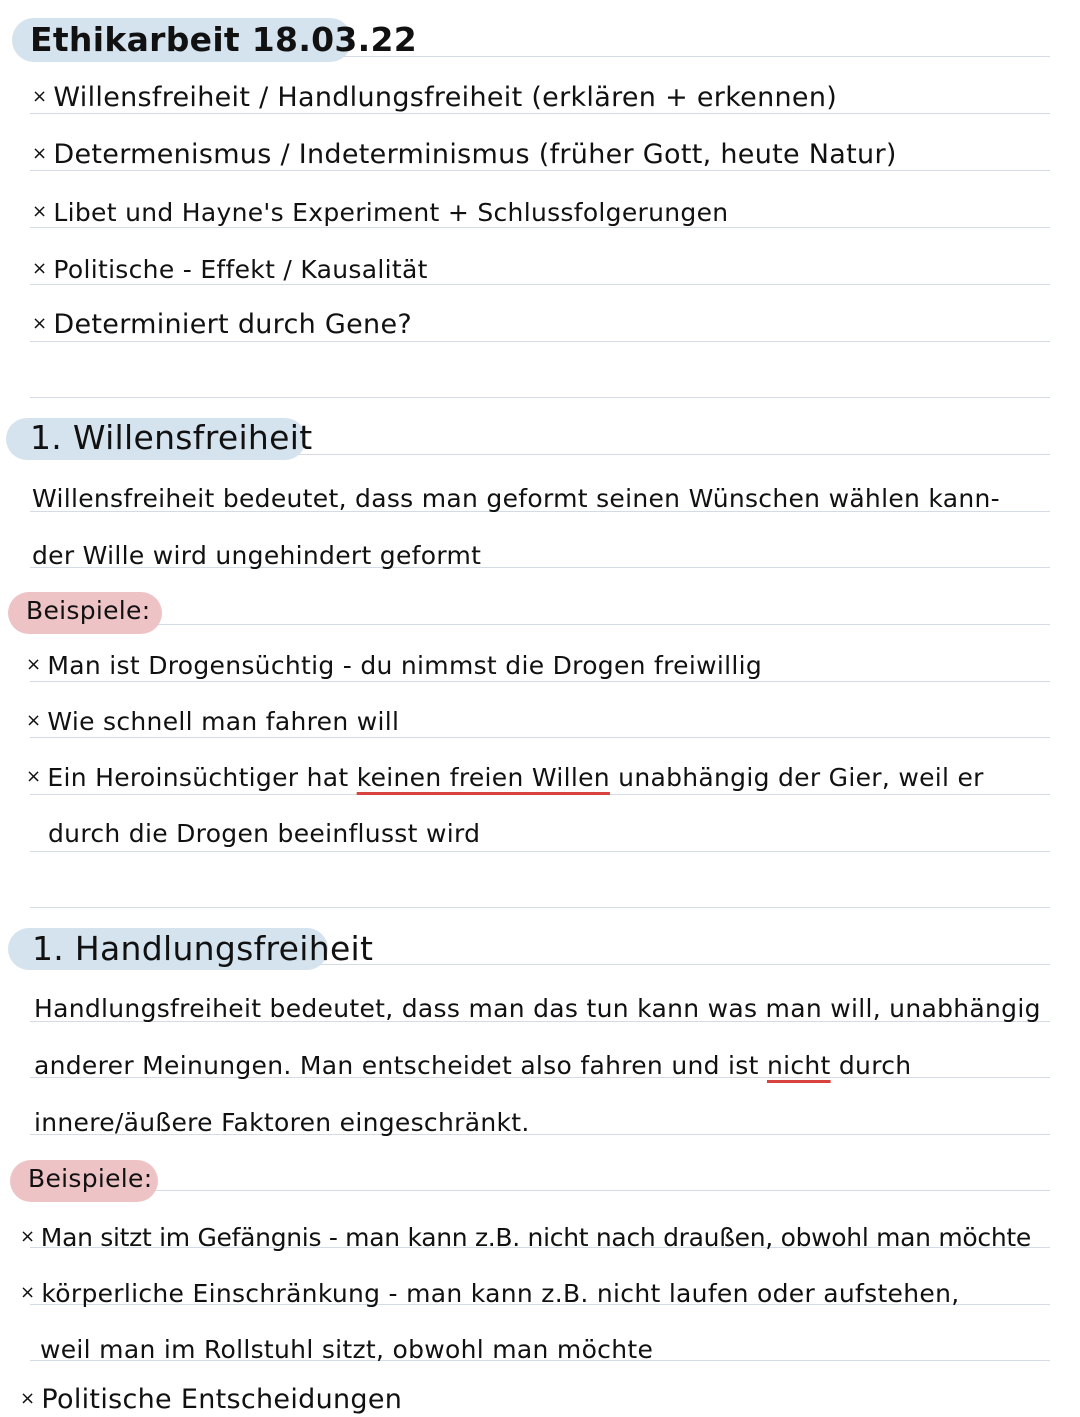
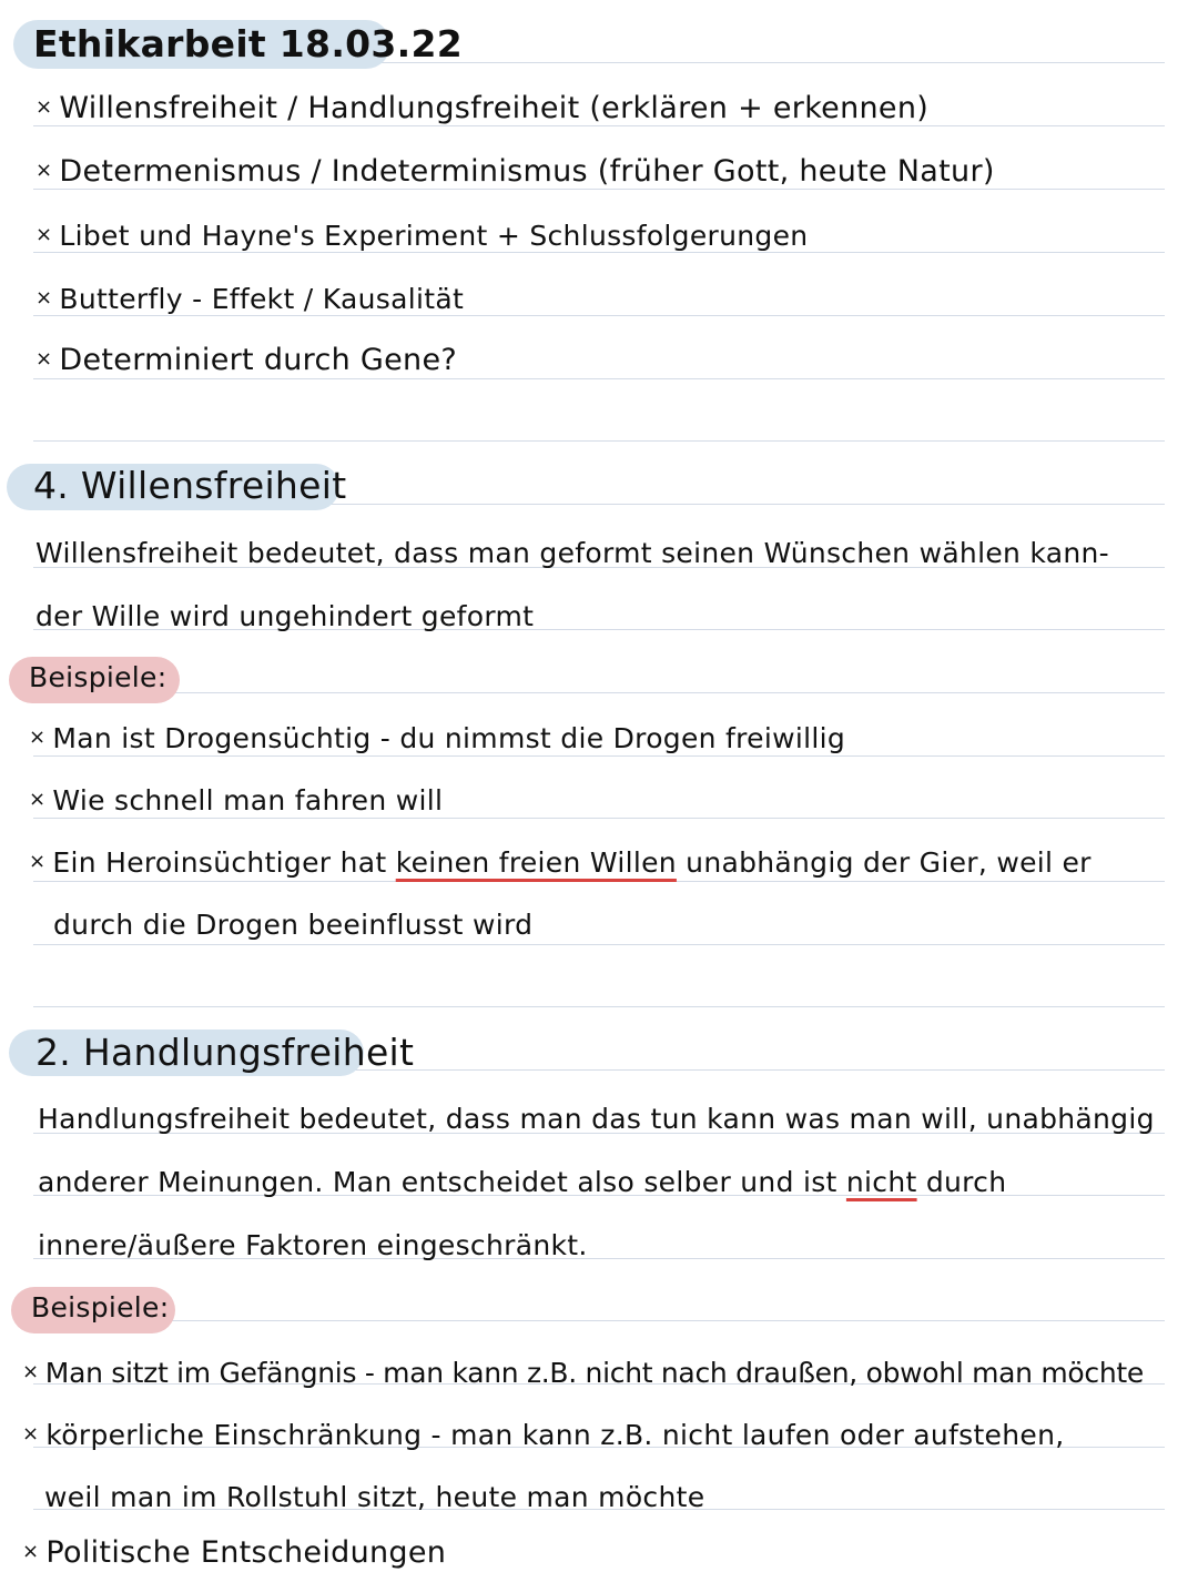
  Ethikarbeit 18.03.22
  × Willensfreiheit / Handlungsfreiheit (erklären + erkennen)
  × Determenismus / Indeterminismus (früher Gott, heute Natur)
  × Libet und Hayne's Experiment + Schlussfolgerungen
- × Politische - Effekt / Kausalität
+ × Butterfly - Effekt / Kausalität
  × Determiniert durch Gene?
- 1. Willensfreiheit
+ 4. Willensfreiheit
  Willensfreiheit bedeutet, dass man geformt seinen Wünschen wählen kann-
  der Wille wird ungehindert geformt
  Beispiele:
  × Man ist Drogensüchtig - du nimmst die Drogen freiwillig
  × Wie schnell man fahren will
  × Ein Heroinsüchtiger hat keinen freien Willen unabhängig der Gier, weil er
  durch die Drogen beeinflusst wird
- 1. Handlungsfreiheit
+ 2. Handlungsfreiheit
  Handlungsfreiheit bedeutet, dass man das tun kann was man will, unabhängig
- anderer Meinungen. Man entscheidet also fahren und ist nicht durch
+ anderer Meinungen. Man entscheidet also selber und ist nicht durch
  innere/äußere Faktoren eingeschränkt.
  Beispiele:
  × Man sitzt im Gefängnis - man kann z.B. nicht nach draußen, obwohl man möchte
  × körperliche Einschränkung - man kann z.B. nicht laufen oder aufstehen,
- weil man im Rollstuhl sitzt, obwohl man möchte
+ weil man im Rollstuhl sitzt, heute man möchte
  × Politische Entscheidungen
